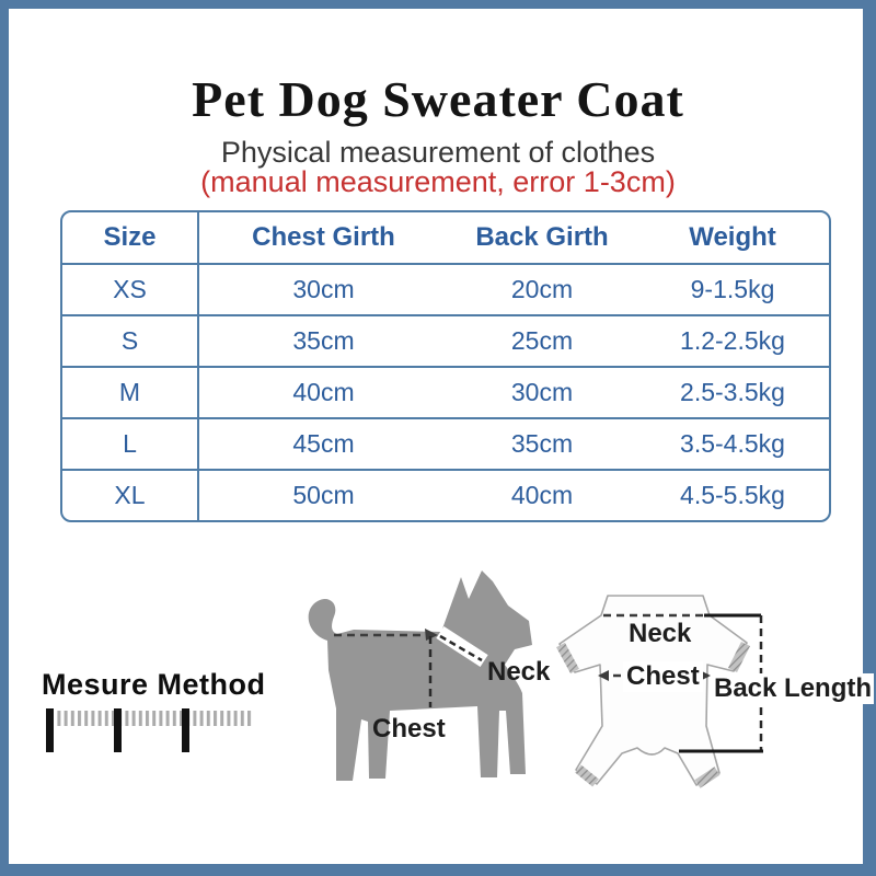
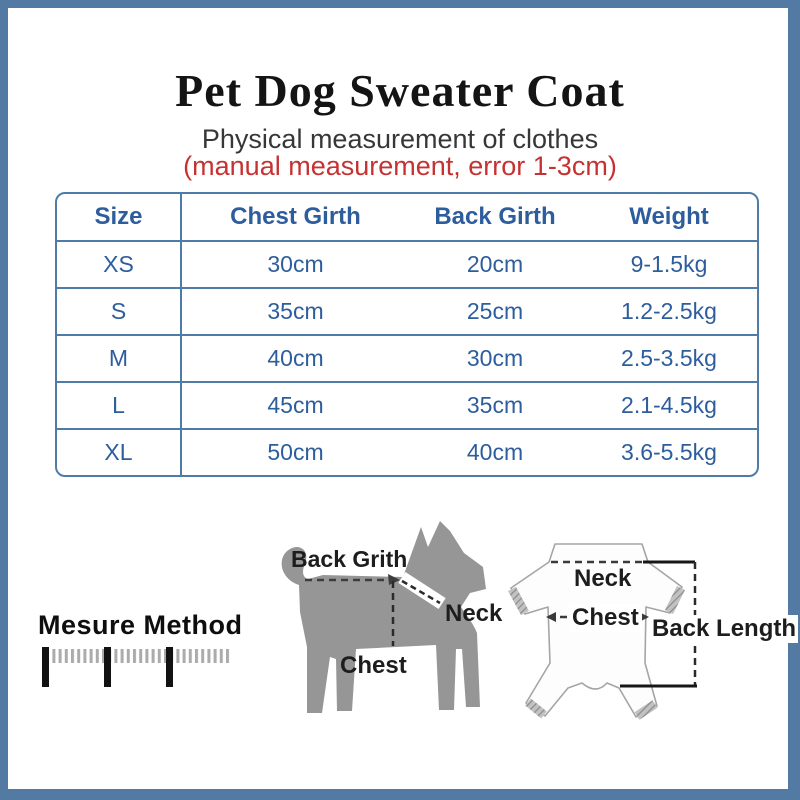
  Pet Dog Sweater Coat
  Physical measurement of clothes
  (manual measurement, error 1-3cm)
  Size	Chest Girth	Back Girth	Weight
  XS	30cm	20cm	9-1.5kg
  S	35cm	25cm	1.2-2.5kg
  M	40cm	30cm	2.5-3.5kg
- L	45cm	35cm	3.5-4.5kg
+ L	45cm	35cm	2.1-4.5kg
- XL	50cm	40cm	4.5-5.5kg
+ XL	50cm	40cm	3.6-5.5kg
  Mesure Method
+ Back Grith
  Neck
  Chest
  Neck
  Chest
  Back Length
